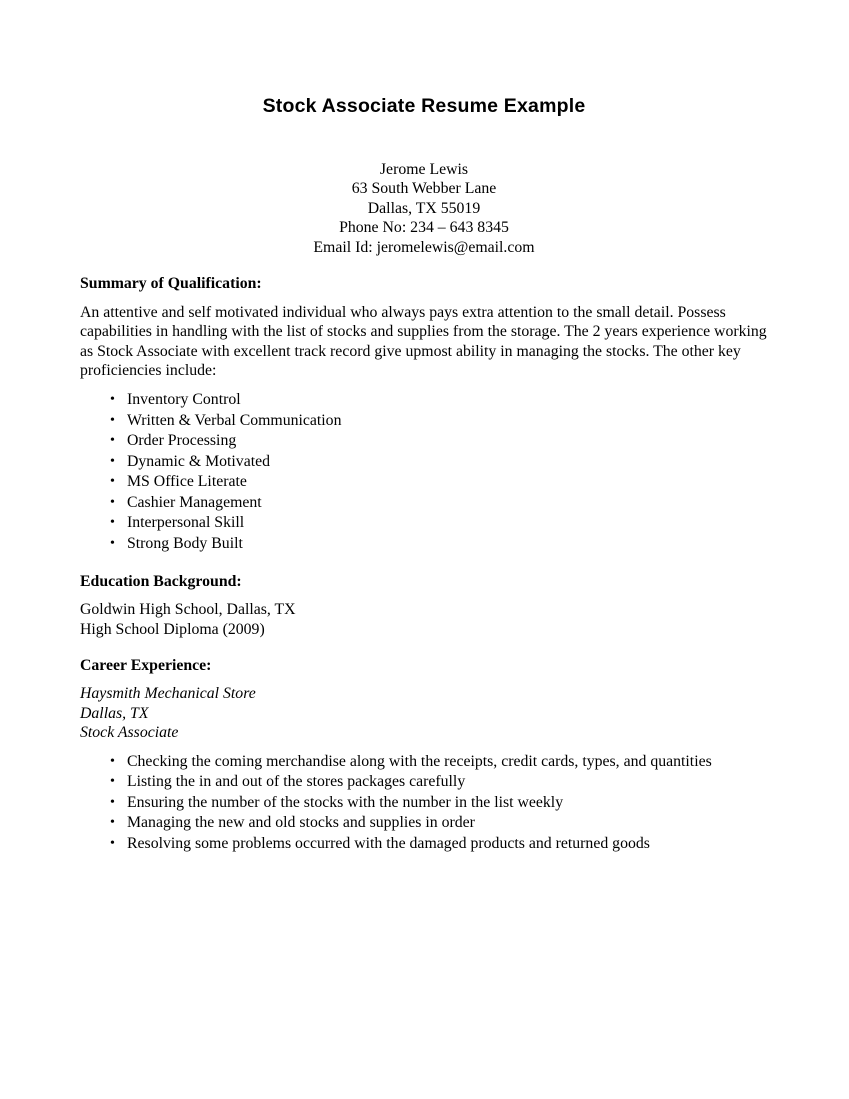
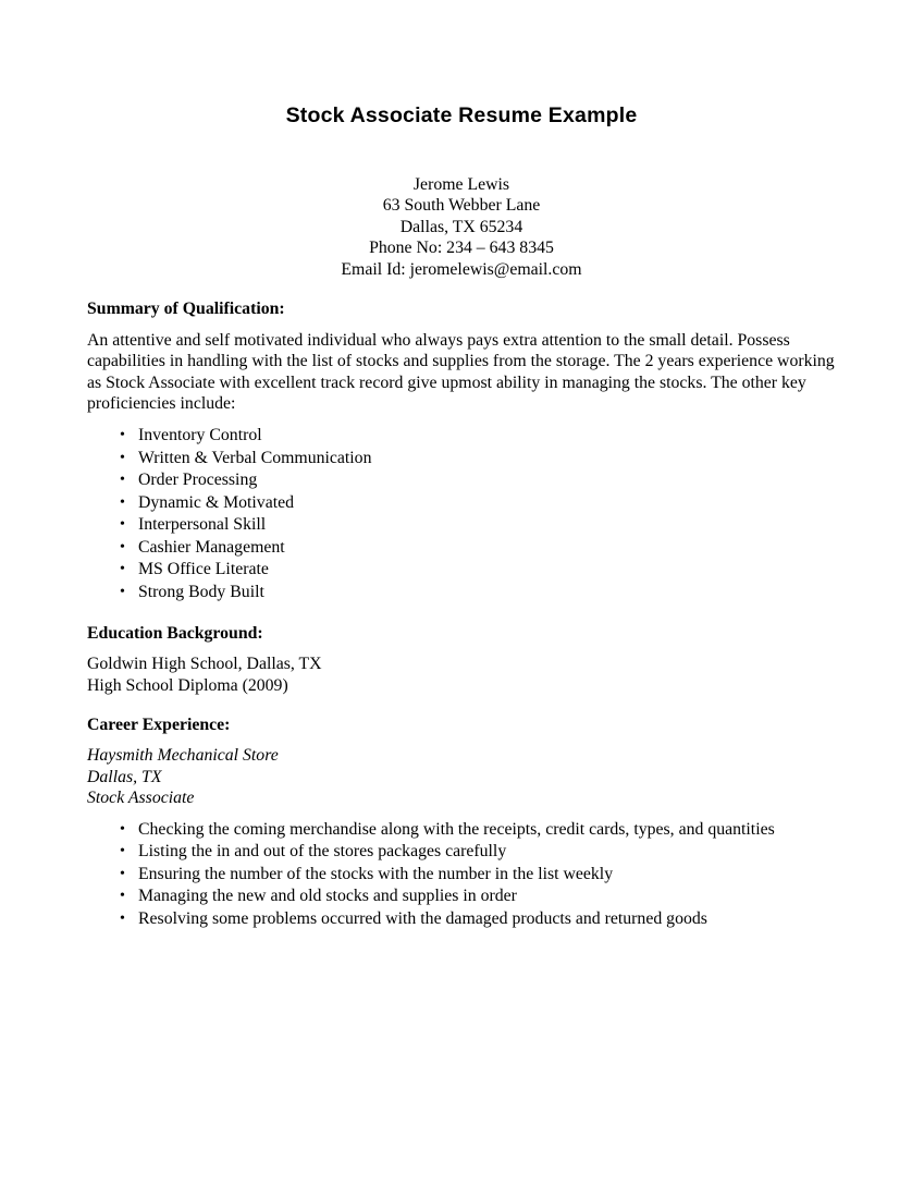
  Stock Associate Resume Example
  Jerome Lewis
  63 South Webber Lane
- Dallas, TX 55019
+ Dallas, TX 65234
  Phone No: 234 – 643 8345
  Email Id: jeromelewis@email.com
  Summary of Qualification:
  An attentive and self motivated individual who always pays extra attention to the small detail. Possess capabilities in handling with the list of stocks and supplies from the storage. The 2 years experience working as Stock Associate with excellent track record give upmost ability in managing the stocks. The other key proficiencies include:
  Inventory Control
  Written & Verbal Communication
  Order Processing
  Dynamic & Motivated
- MS Office Literate
+ Interpersonal Skill
  Cashier Management
- Interpersonal Skill
+ MS Office Literate
  Strong Body Built
  Education Background:
  Goldwin High School, Dallas, TX
  High School Diploma (2009)
  Career Experience:
  Haysmith Mechanical Store
  Dallas, TX
  Stock Associate
  Checking the coming merchandise along with the receipts, credit cards, types, and quantities
  Listing the in and out of the stores packages carefully
  Ensuring the number of the stocks with the number in the list weekly
  Managing the new and old stocks and supplies in order
  Resolving some problems occurred with the damaged products and returned goods
